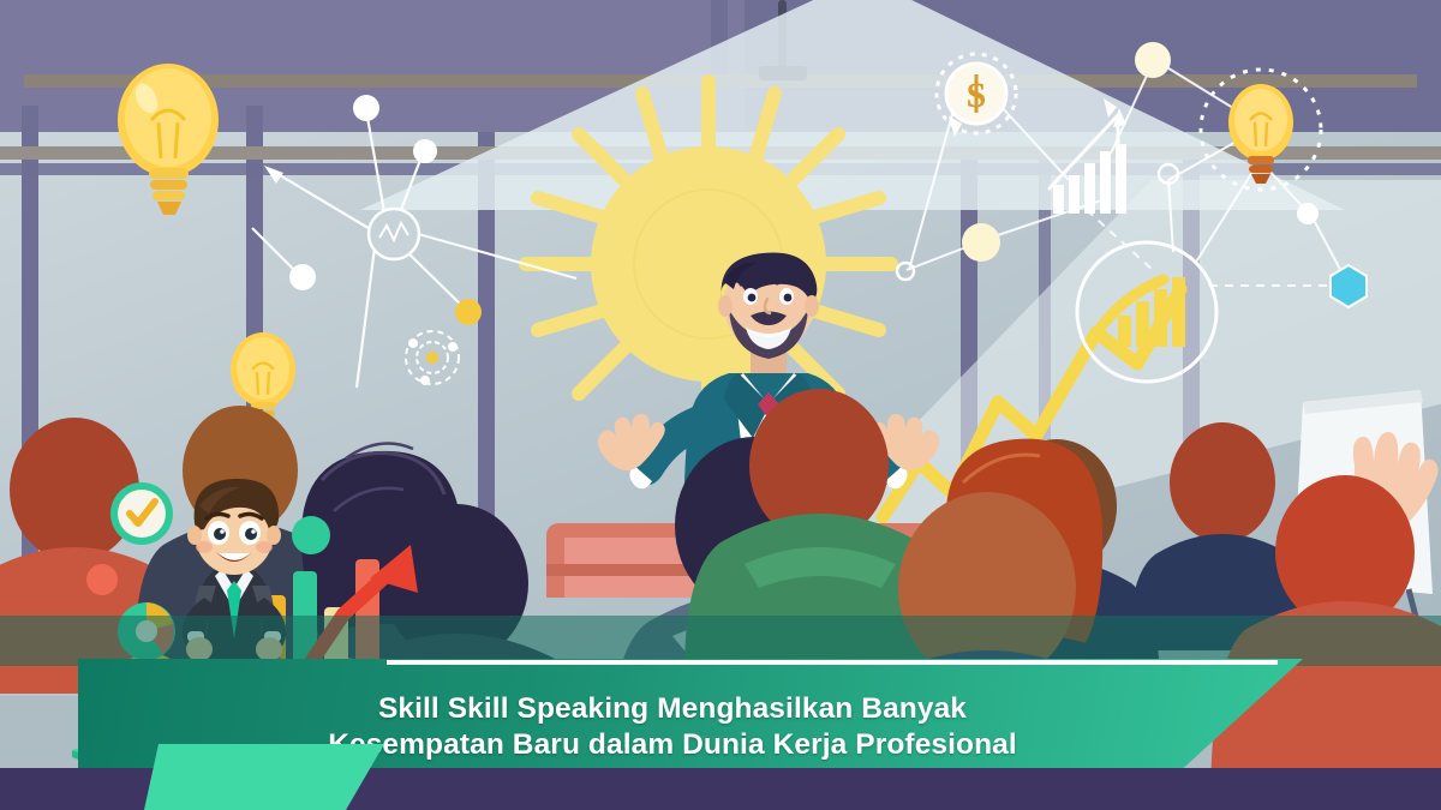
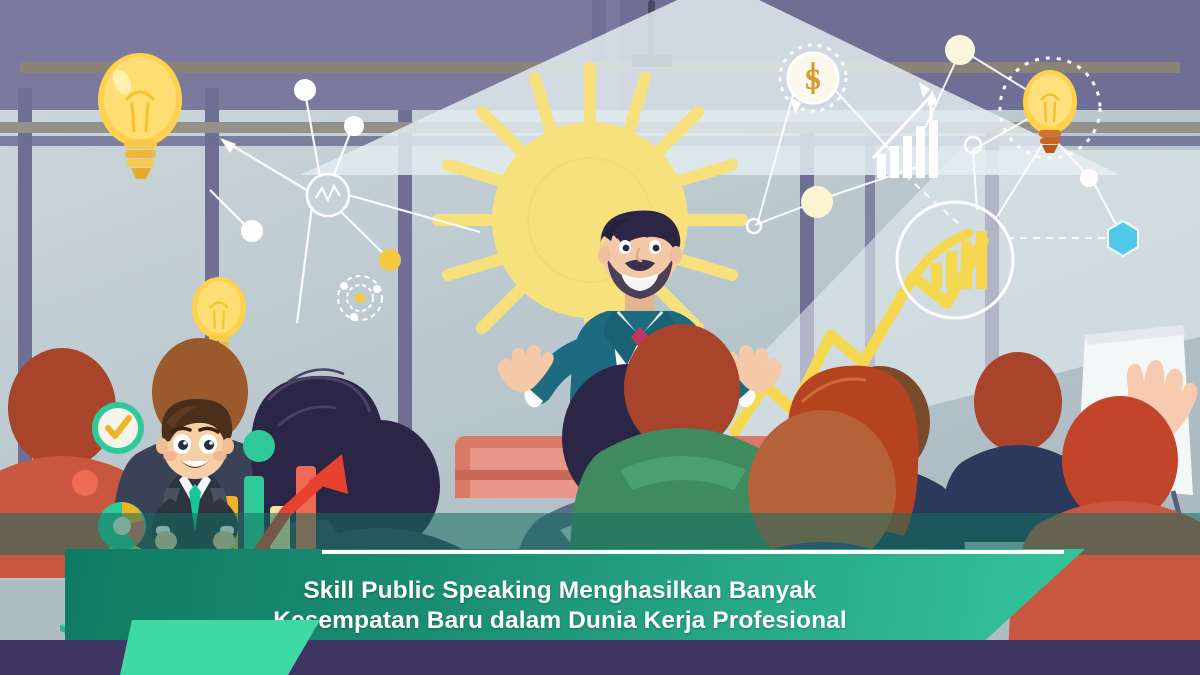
- Skill Skill Speaking Menghasilkan Banyak
+ Skill Public Speaking Menghasilkan Banyak
  empatan Baru dalam Dunia Kerja Profesional
